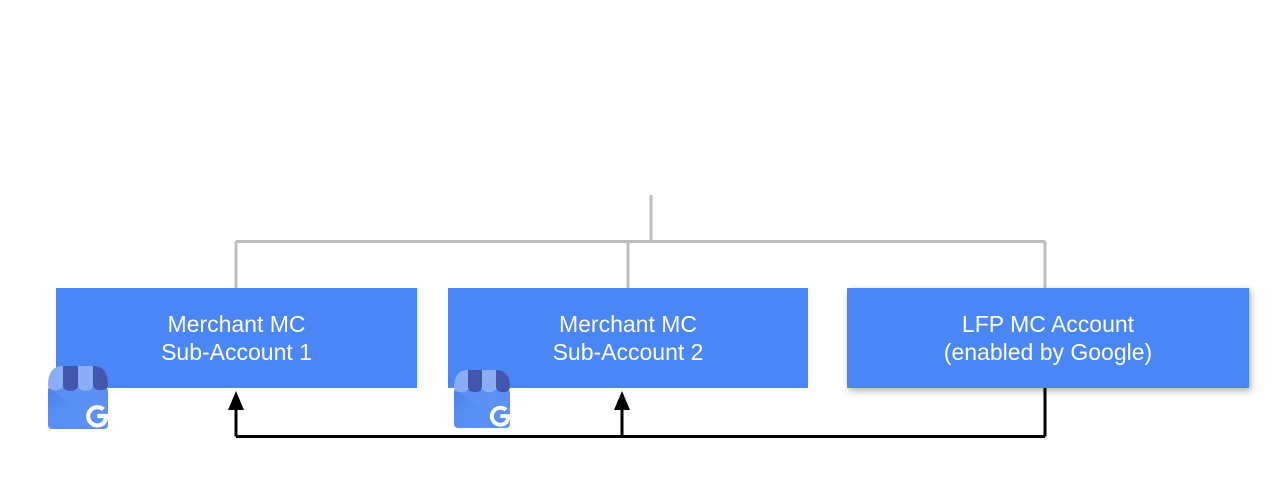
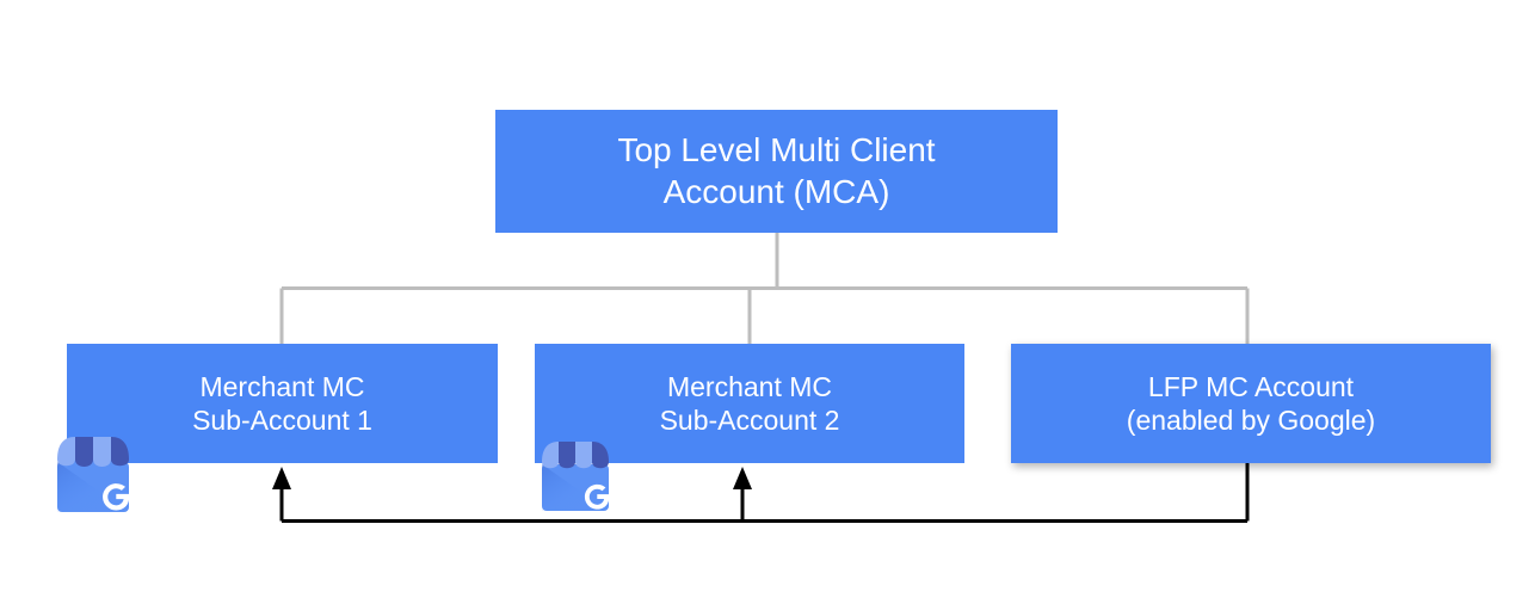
+ Top Level Multi Client
+ Account (MCA)
  Merchant MC
  Sub-Account 1
  Merchant MC
  Sub-Account 2
  LFP MC Account
  (enabled by Google)
